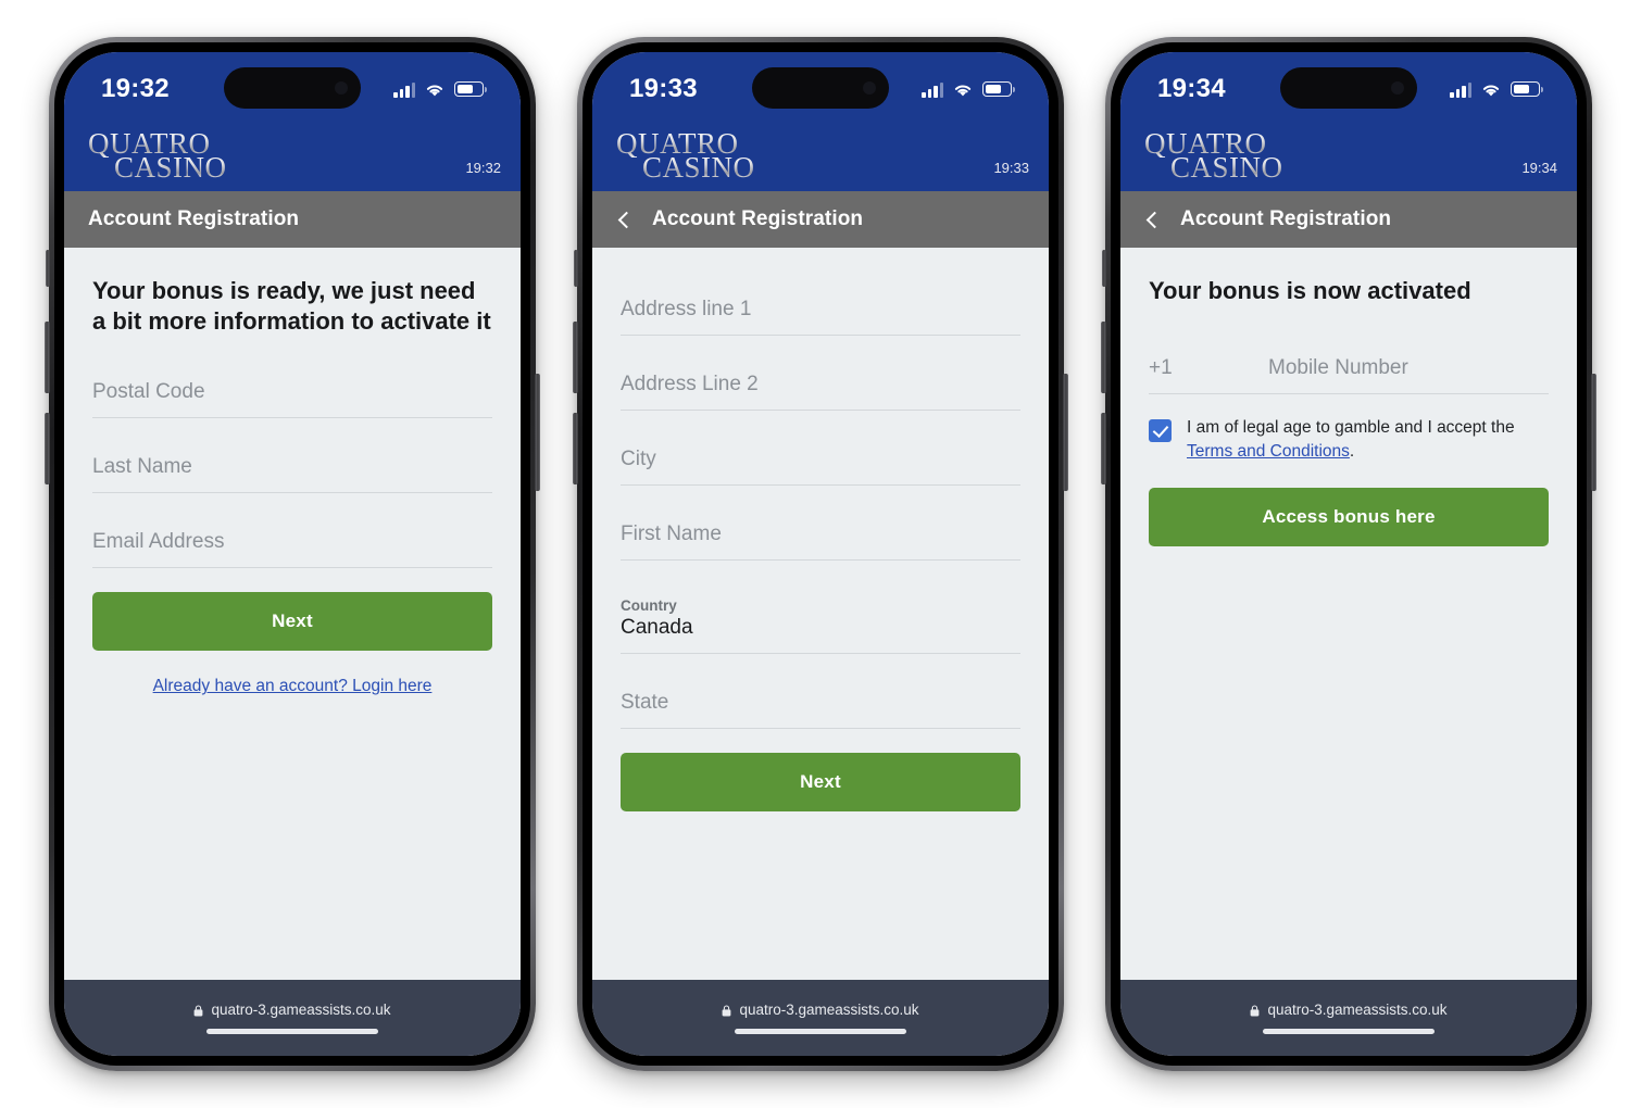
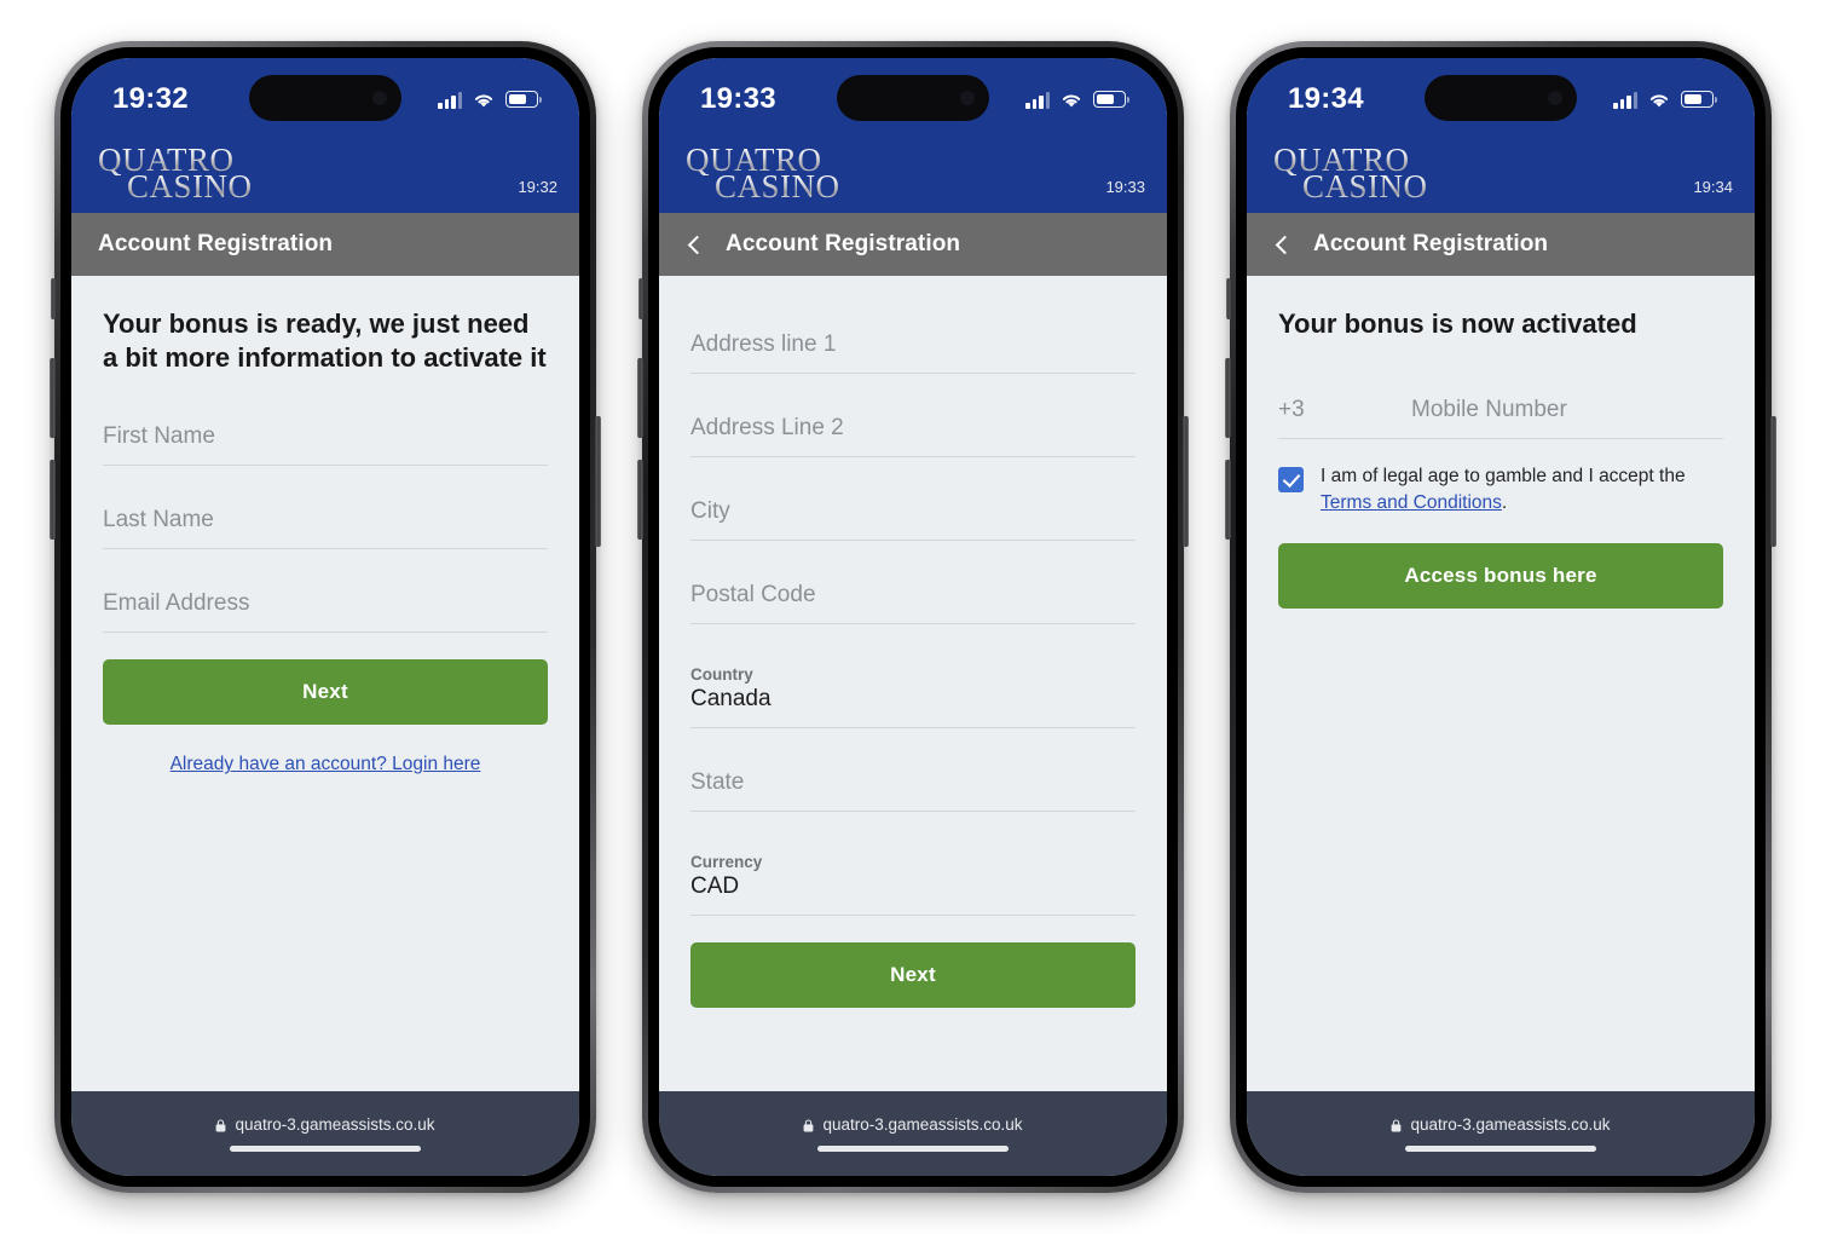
  19:32
  QUATRO
  CASINO
  19:32
  Account Registration
  Your bonus is ready, we just need a bit more information to activate it
- Postal Code
+ First Name
  Last Name
  Email Address
  Next
  Already have an account? Login here
  quatro-3.gameassists.co.uk
  19:33
  QUATRO
  CASINO
  19:33
  Account Registration
  Address line 1
  Address Line 2
  City
- First Name
+ Postal Code
  Country
  Canada
  State
+ Currency
+ CAD
  Next
  quatro-3.gameassists.co.uk
  19:34
  QUATRO
  CASINO
  19:34
  Account Registration
  Your bonus is now activated
- +1
+ +3
  Mobile Number
  I am of legal age to gamble and I accept the Terms and Conditions.
  Access bonus here
  quatro-3.gameassists.co.uk
